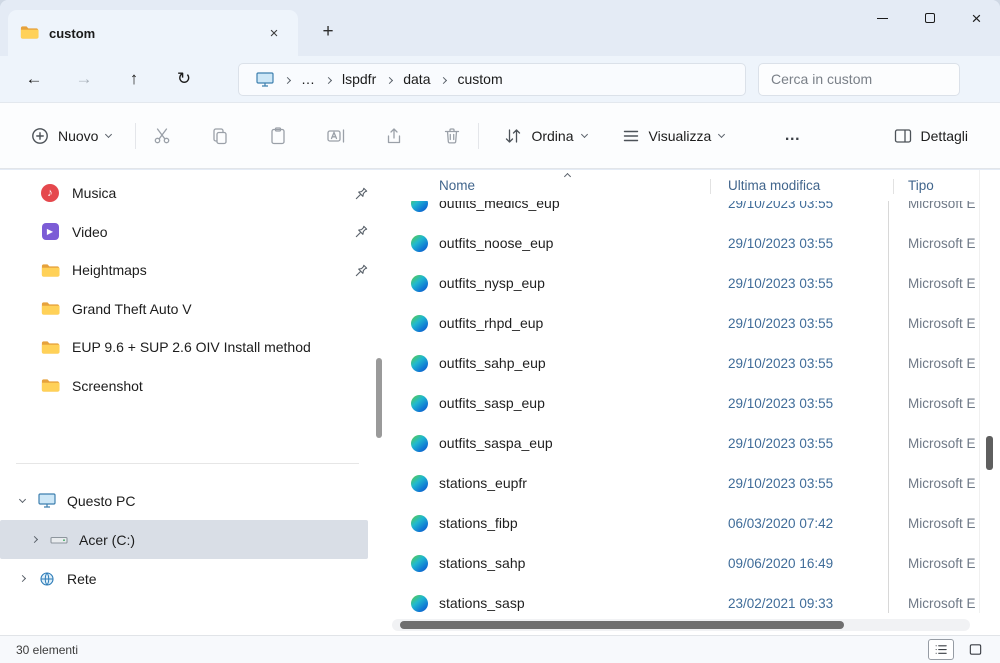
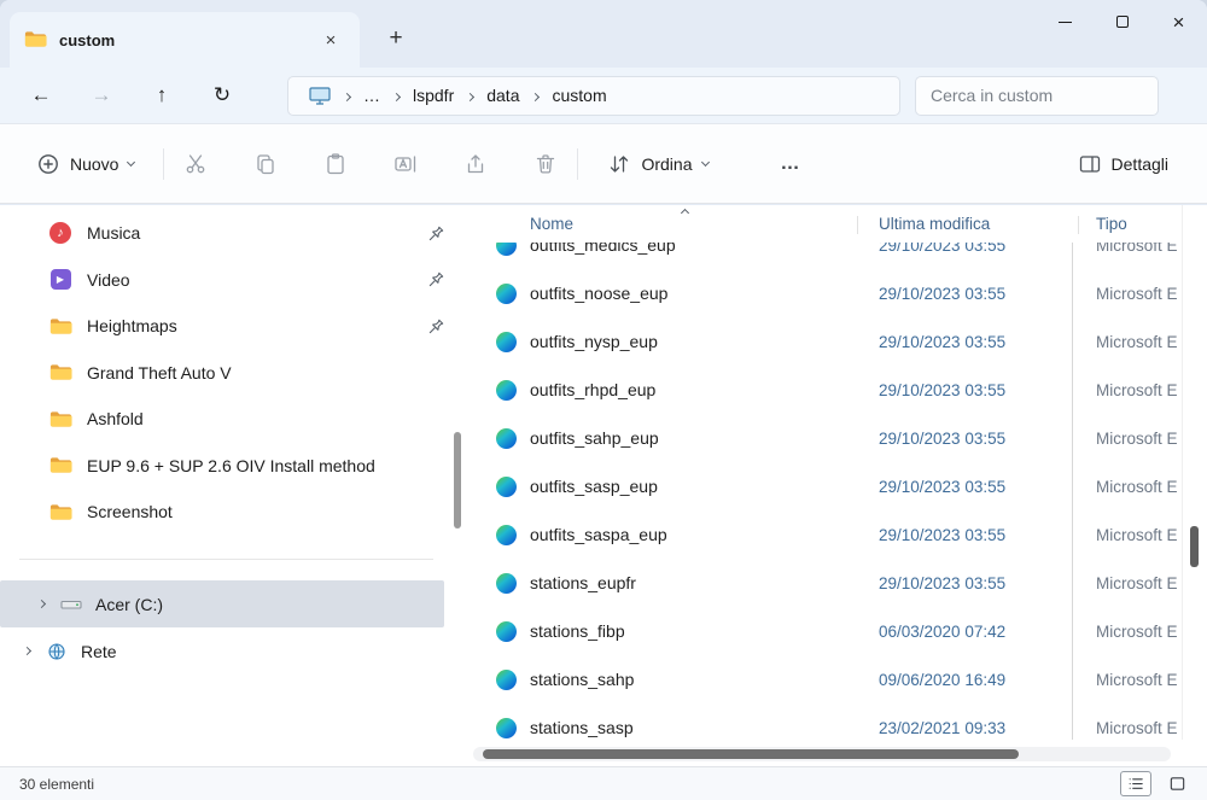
  custom
  ×
  +
  ×
  ←
  →
  ↑
  ↻
  …
  lspdfr
  data
  custom
  Cerca in custom
  Nuovo
  Ordina
- Visualizza
  …
  Dettagli
  ♪
  Musica
  ▶
  Video
  Heightmaps
  Grand Theft Auto V
+ Ashfold
  EUP 9.6 + SUP 2.6 OIV Install method
  Screenshot
- Questo PC
  Acer (C:)
  Rete
  Nome
  Ultima modifica
  Tipo
  outfits_medics_eup
  29/10/2023 03:55
  Microsoft E
  outfits_noose_eup
  29/10/2023 03:55
  Microsoft E
  outfits_nysp_eup
  29/10/2023 03:55
  Microsoft E
  outfits_rhpd_eup
  29/10/2023 03:55
  Microsoft E
  outfits_sahp_eup
  29/10/2023 03:55
  Microsoft E
  outfits_sasp_eup
  29/10/2023 03:55
  Microsoft E
  outfits_saspa_eup
  29/10/2023 03:55
  Microsoft E
  stations_eupfr
  29/10/2023 03:55
  Microsoft E
  stations_fibp
  06/03/2020 07:42
  Microsoft E
  stations_sahp
  09/06/2020 16:49
  Microsoft E
  stations_sasp
  23/02/2021 09:33
  Microsoft E
  30 elementi
